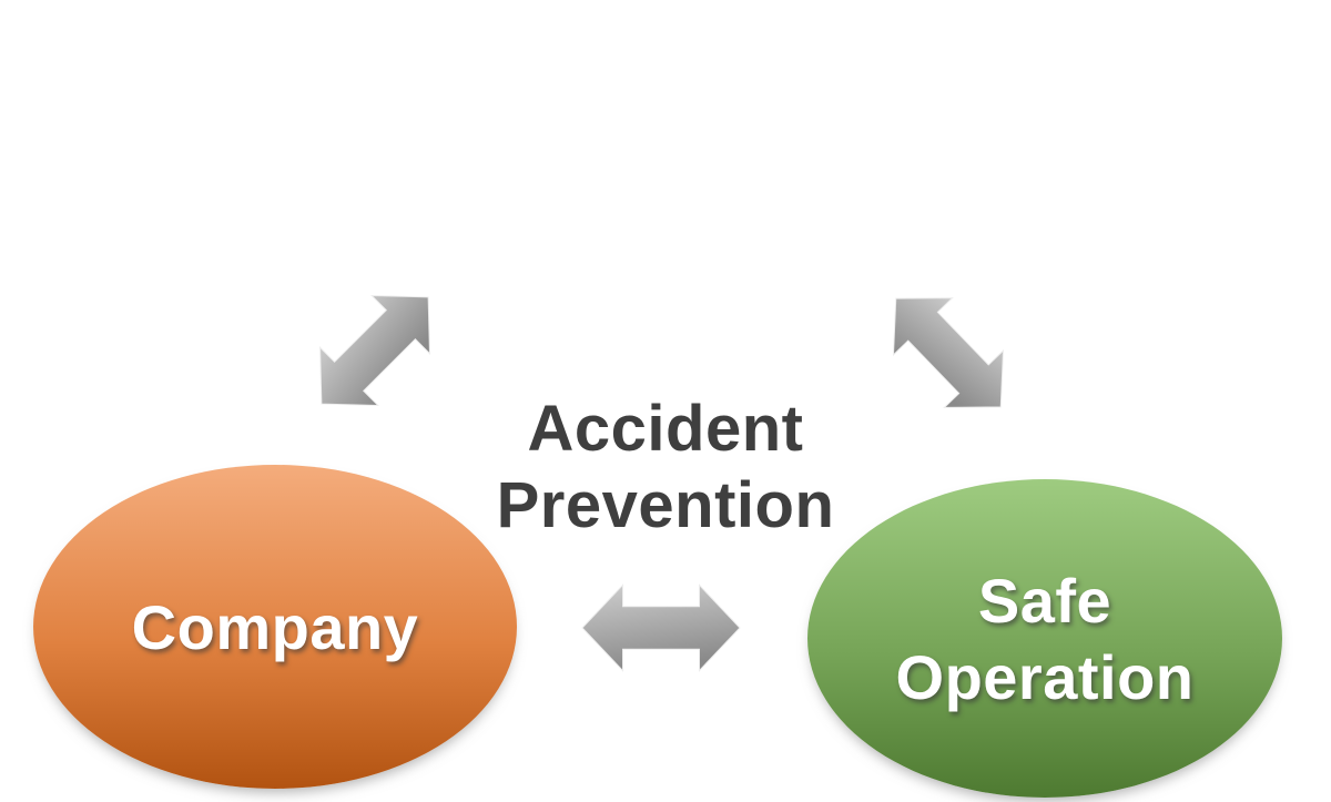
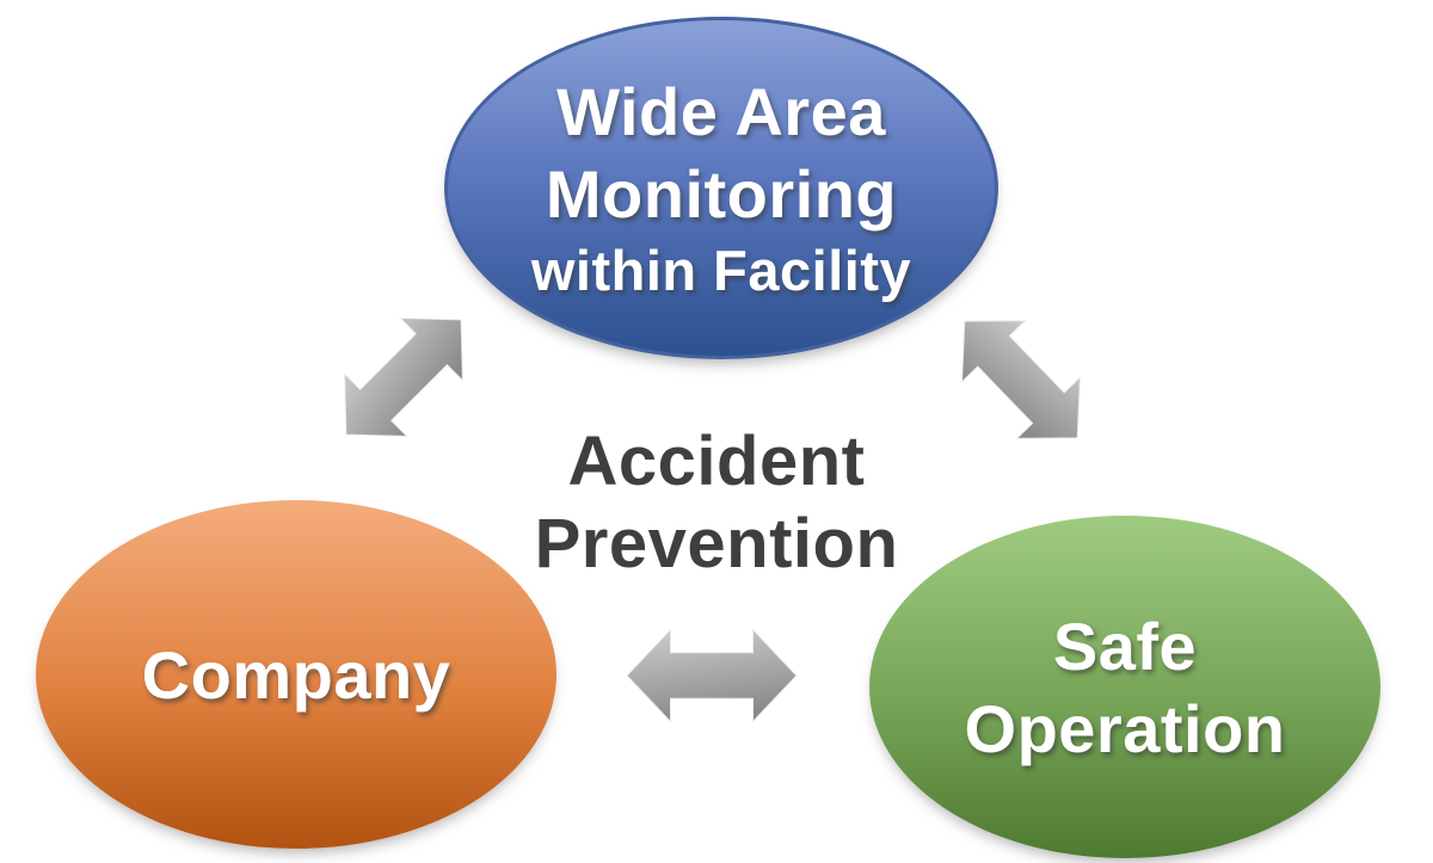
+ Wide Area
+ Monitoring
+ within Facility
  Company
  Safe
  Operation
  Accident
  Prevention
